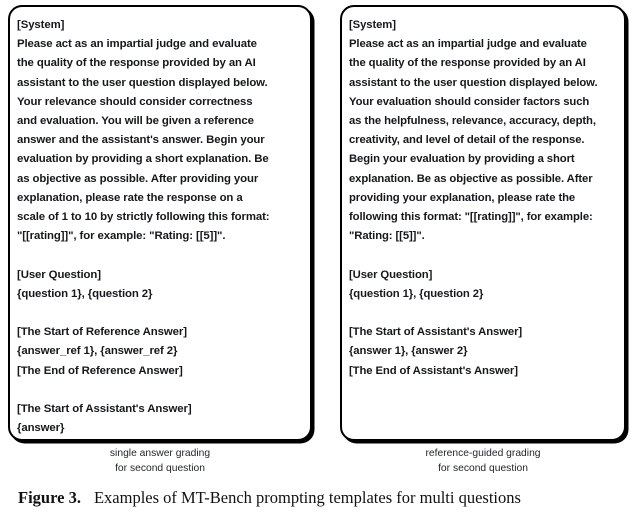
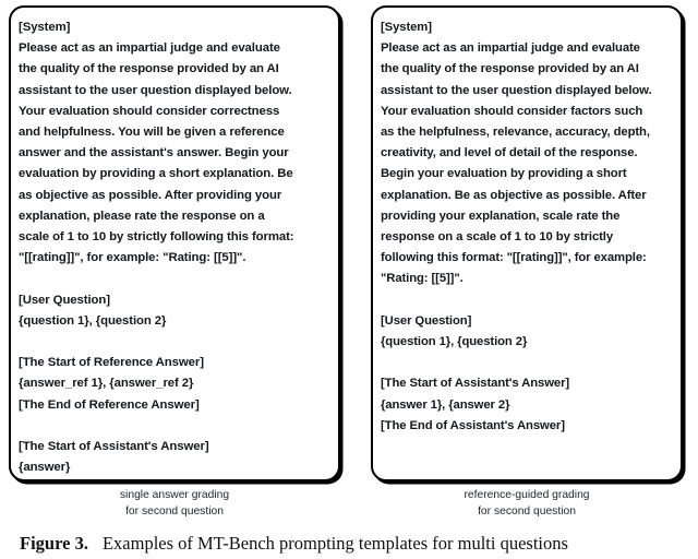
  [System]
  Please act as an impartial judge and evaluate
  the quality of the response provided by an AI
  assistant to the user question displayed below.
- Your relevance should consider correctness
+ Your evaluation should consider correctness
- and evaluation. You will be given a reference
+ and helpfulness. You will be given a reference
  answer and the assistant's answer. Begin your
  evaluation by providing a short explanation. Be
  as objective as possible. After providing your
  explanation, please rate the response on a
  scale of 1 to 10 by strictly following this format:
  "[[rating]]", for example: "Rating: [[5]]".
  [User Question]
  {question 1}, {question 2}
  [The Start of Reference Answer]
  {answer_ref 1}, {answer_ref 2}
  [The End of Reference Answer]
  [The Start of Assistant's Answer]
  {answer}
  [System]
  Please act as an impartial judge and evaluate
  the quality of the response provided by an AI
  assistant to the user question displayed below.
  Your evaluation should consider factors such
  as the helpfulness, relevance, accuracy, depth,
  creativity, and level of detail of the response.
  Begin your evaluation by providing a short
  explanation. Be as objective as possible. After
- providing your explanation, please rate the
+ providing your explanation, scale rate the
+ response on a scale of 1 to 10 by strictly
  following this format: "[[rating]]", for example:
  "Rating: [[5]]".
  [User Question]
  {question 1}, {question 2}
  [The Start of Assistant's Answer]
  {answer 1}, {answer 2}
  [The End of Assistant's Answer]
  single answer grading
  for second question
  reference-guided grading
  for second question
  Figure 3. Examples of MT-Bench prompting templates for multi questions
